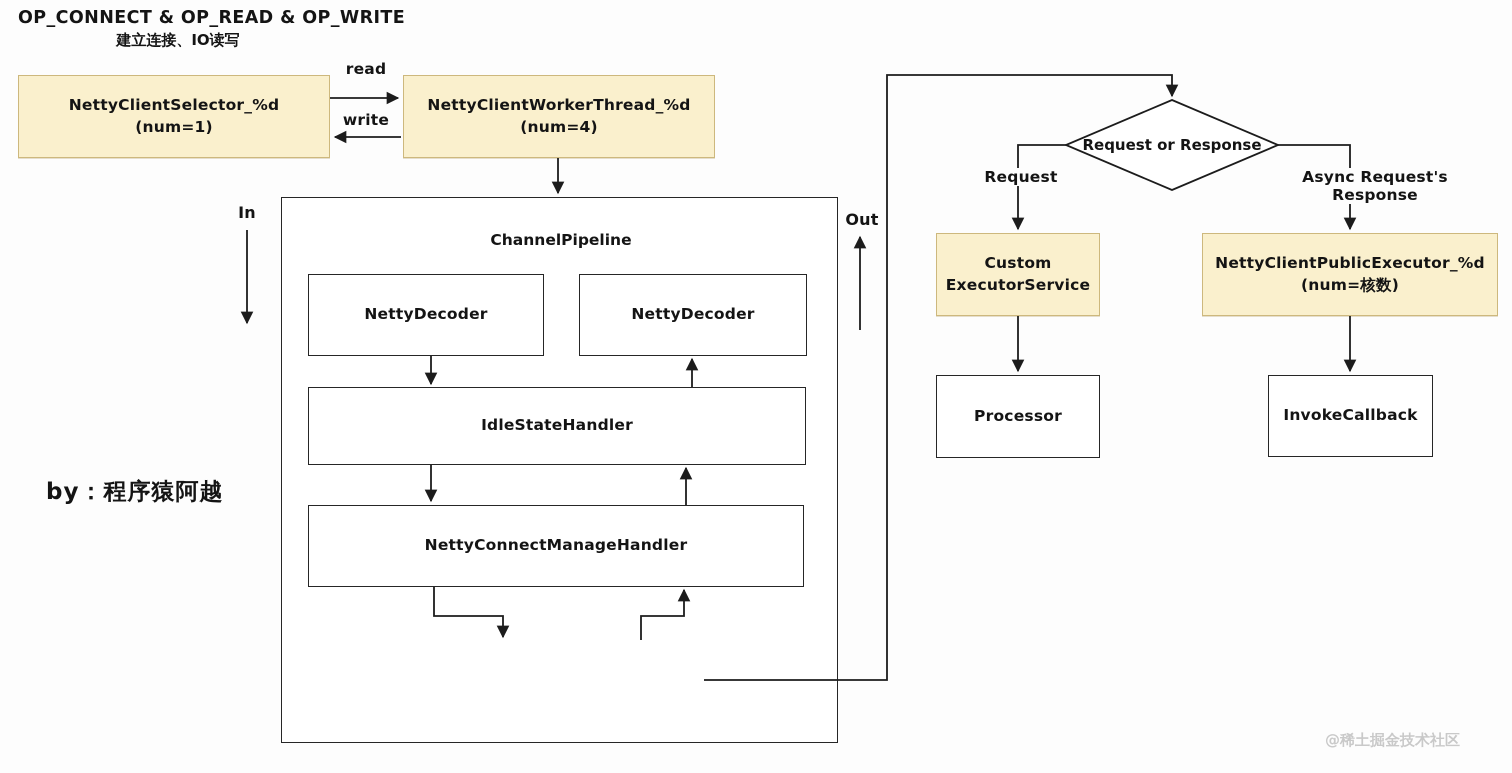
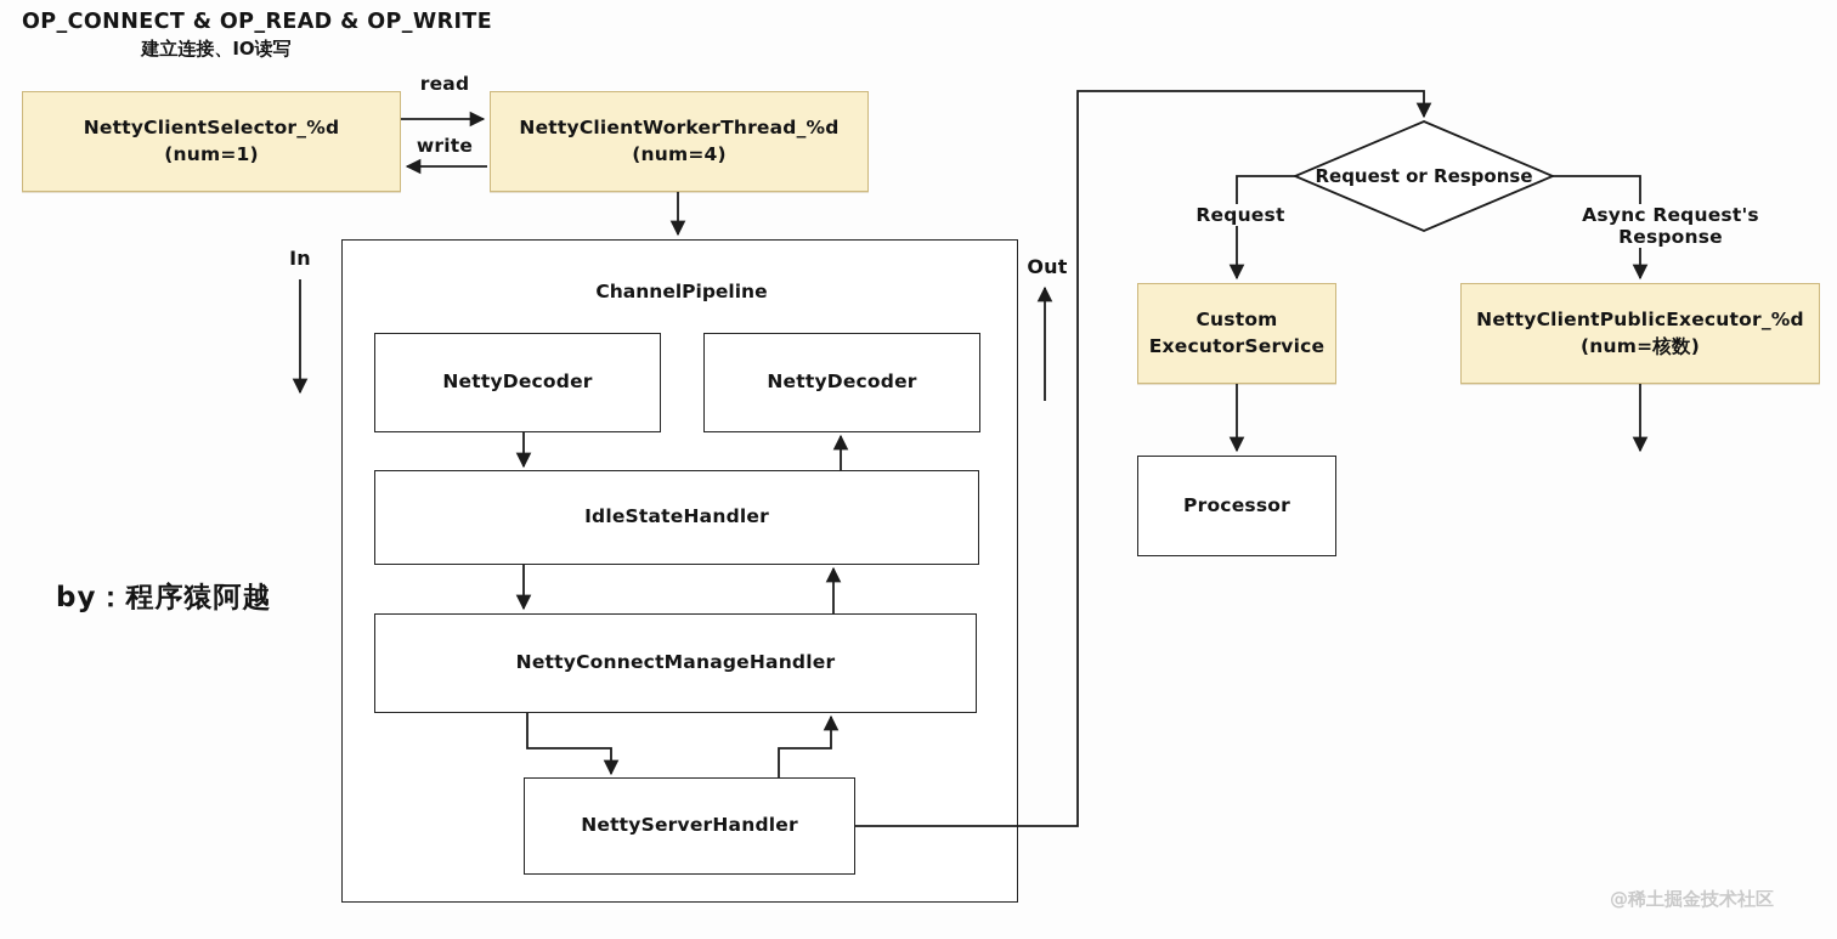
  OP_CONNECT & OP_READ & OP_WRITE
  建立连接、IO读写
  NettyClientSelector_%d
  (num=1)
  NettyClientWorkerThread_%d
  (num=4)
  ChannelPipeline
  NettyDecoder
  NettyDecoder
  IdleStateHandler
  NettyConnectManageHandler
+ NettyServerHandler
  Custom
  ExecutorService
  NettyClientPublicExecutor_%d
  (num=核数)
  Processor
- InvokeCallback
  Request or Response
  read
  write
  In
  Out
  Request
  Async Request's
  Response
  by：程序猿阿越
  @稀土掘金技术社区
